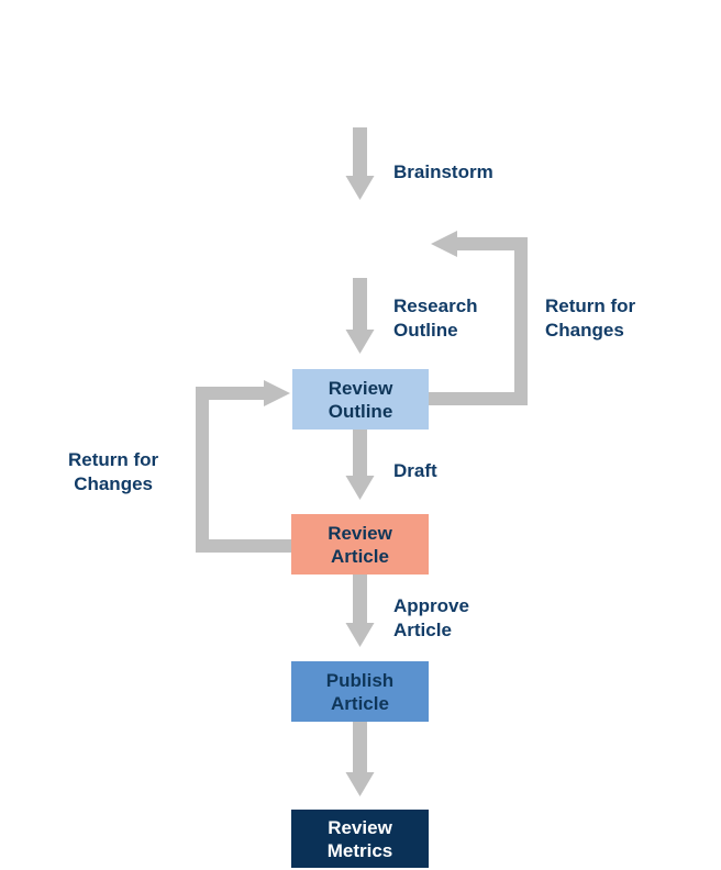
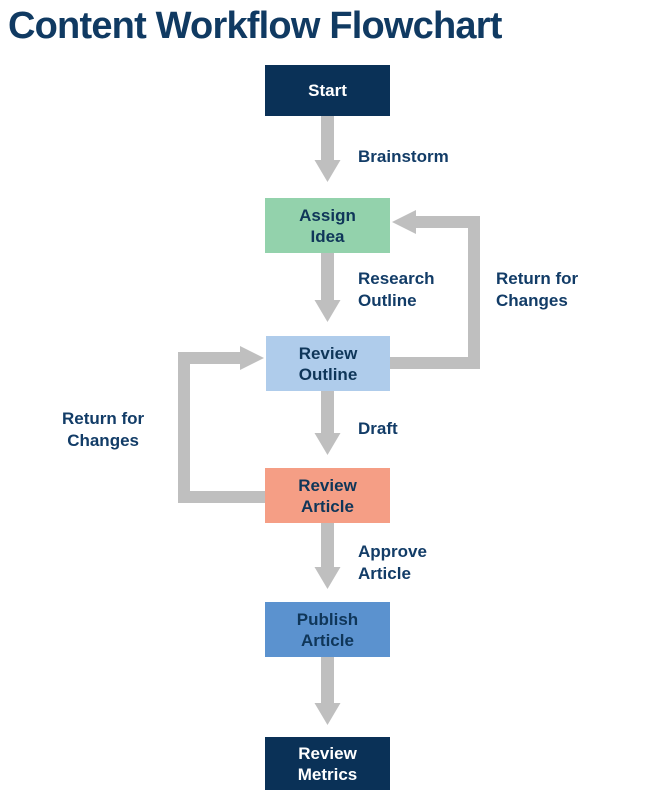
+ Content Workflow Flowchart
+ Start
+ Assign
+ Idea
  Review
  Outline
  Review
  Article
  Publish
  Article
  Review
  Metrics
  Brainstorm
  Research
  Outline
  Return for
  Changes
  Draft
  Return for
  Changes
  Approve
  Article
